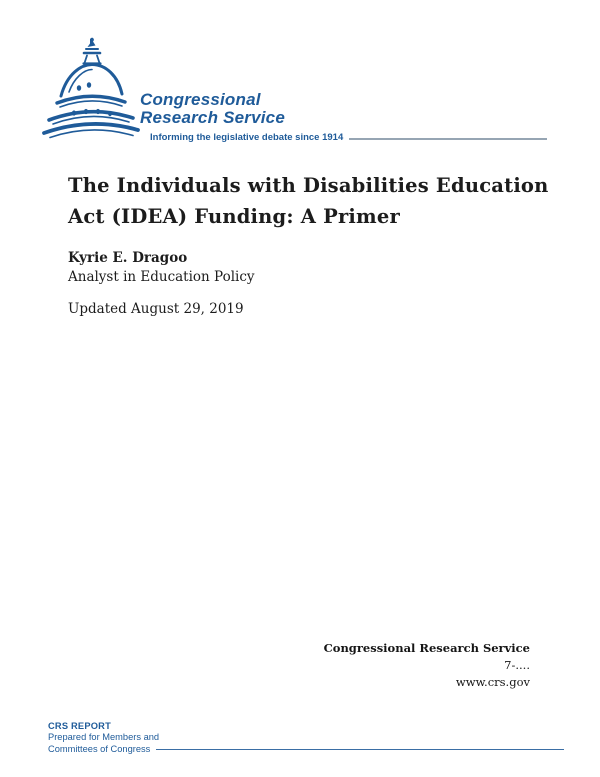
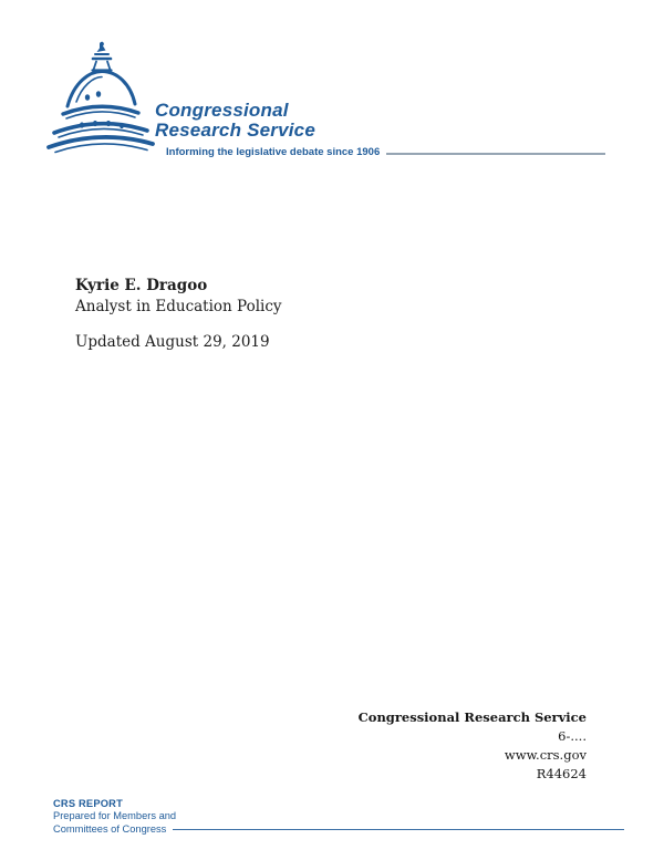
  Congressional
  Research Service
- Informing the legislative debate since 1914
+ Informing the legislative debate since 1906
- The Individuals with Disabilities Education
- Act (IDEA) Funding: A Primer
  Kyrie E. Dragoo
  Analyst in Education Policy
  Updated August 29, 2019
  Congressional Research Service
- 7-....
+ 6-....
  www.crs.gov
+ R44624
  CRS REPORT
  Prepared for Members and
  Committees of Congress
